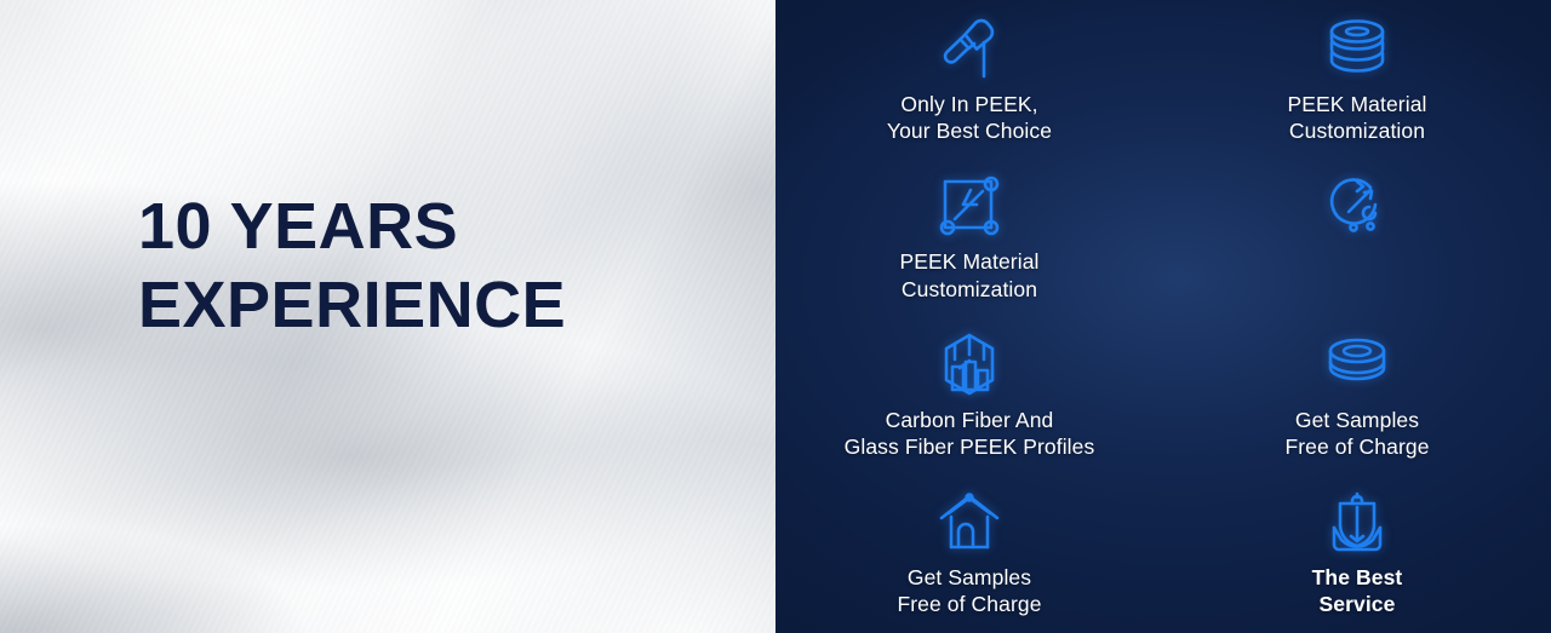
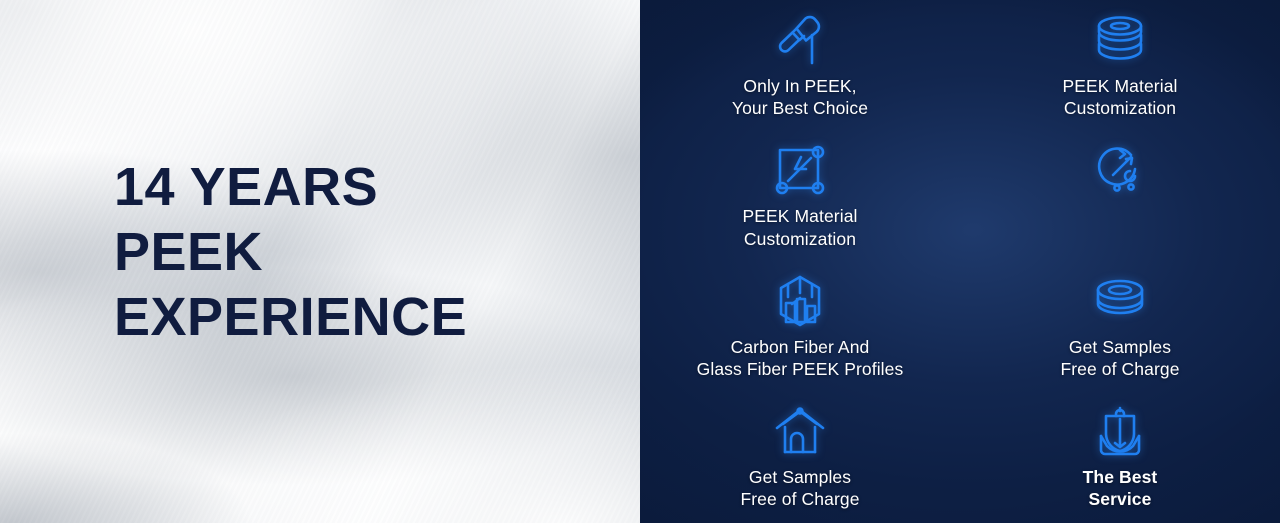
- 10 YEARS
+ 14 YEARS
+ PEEK
  EXPERIENCE
  Only In PEEK,
  Your Best Choice
  PEEK Material
  Customization
  PEEK Material
  Customization
  Carbon Fiber And
  Glass Fiber PEEK Profiles
  Get Samples
  Free of Charge
  Get Samples
  Free of Charge
  The Best
  Service
